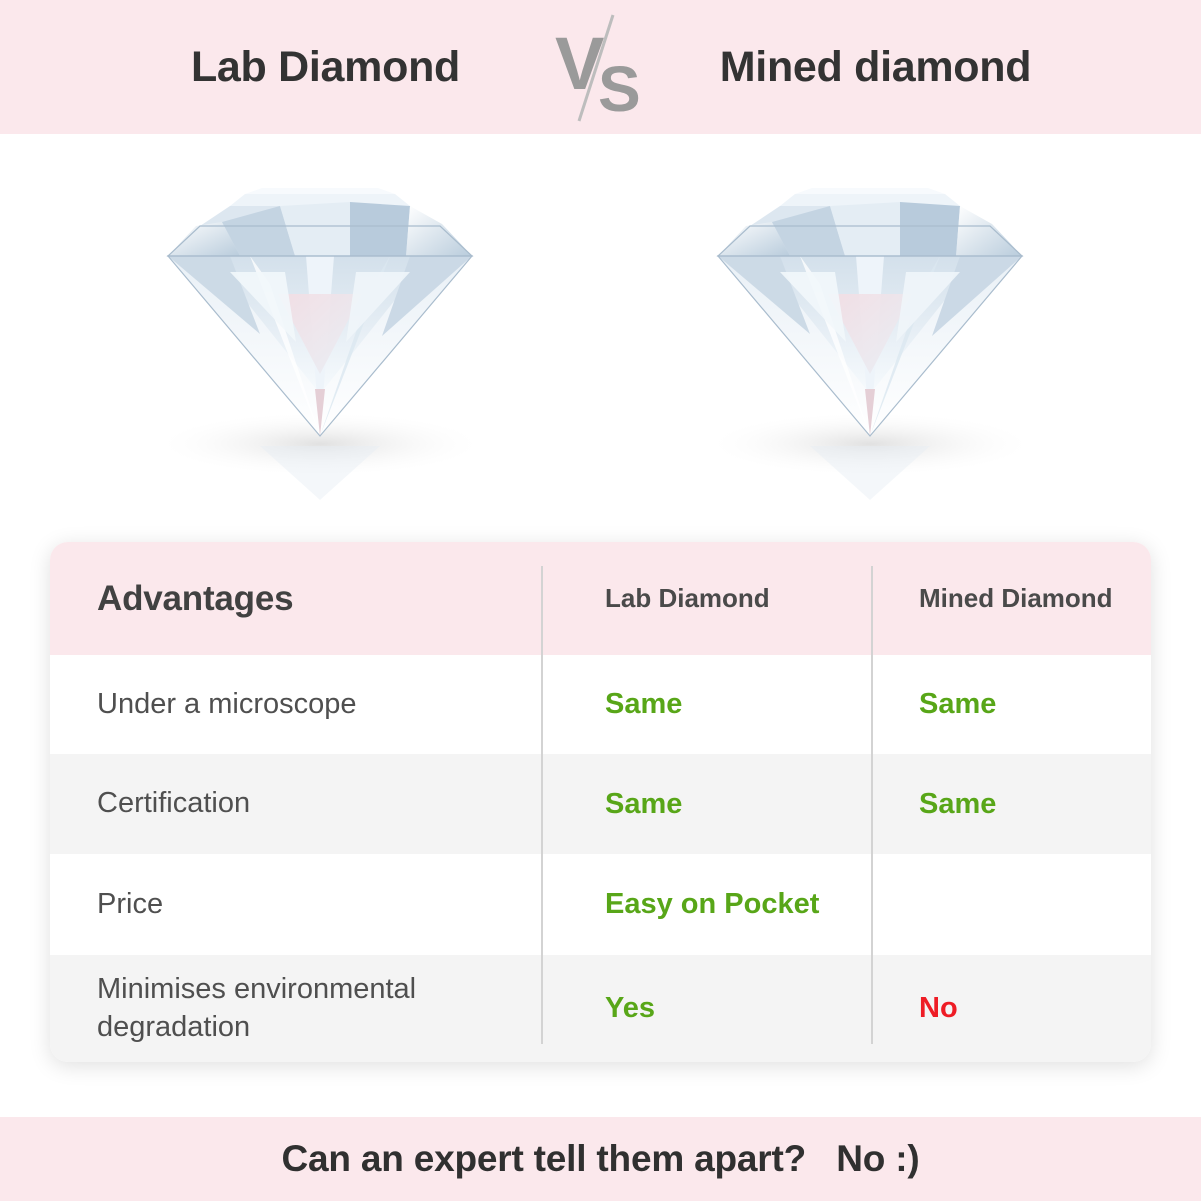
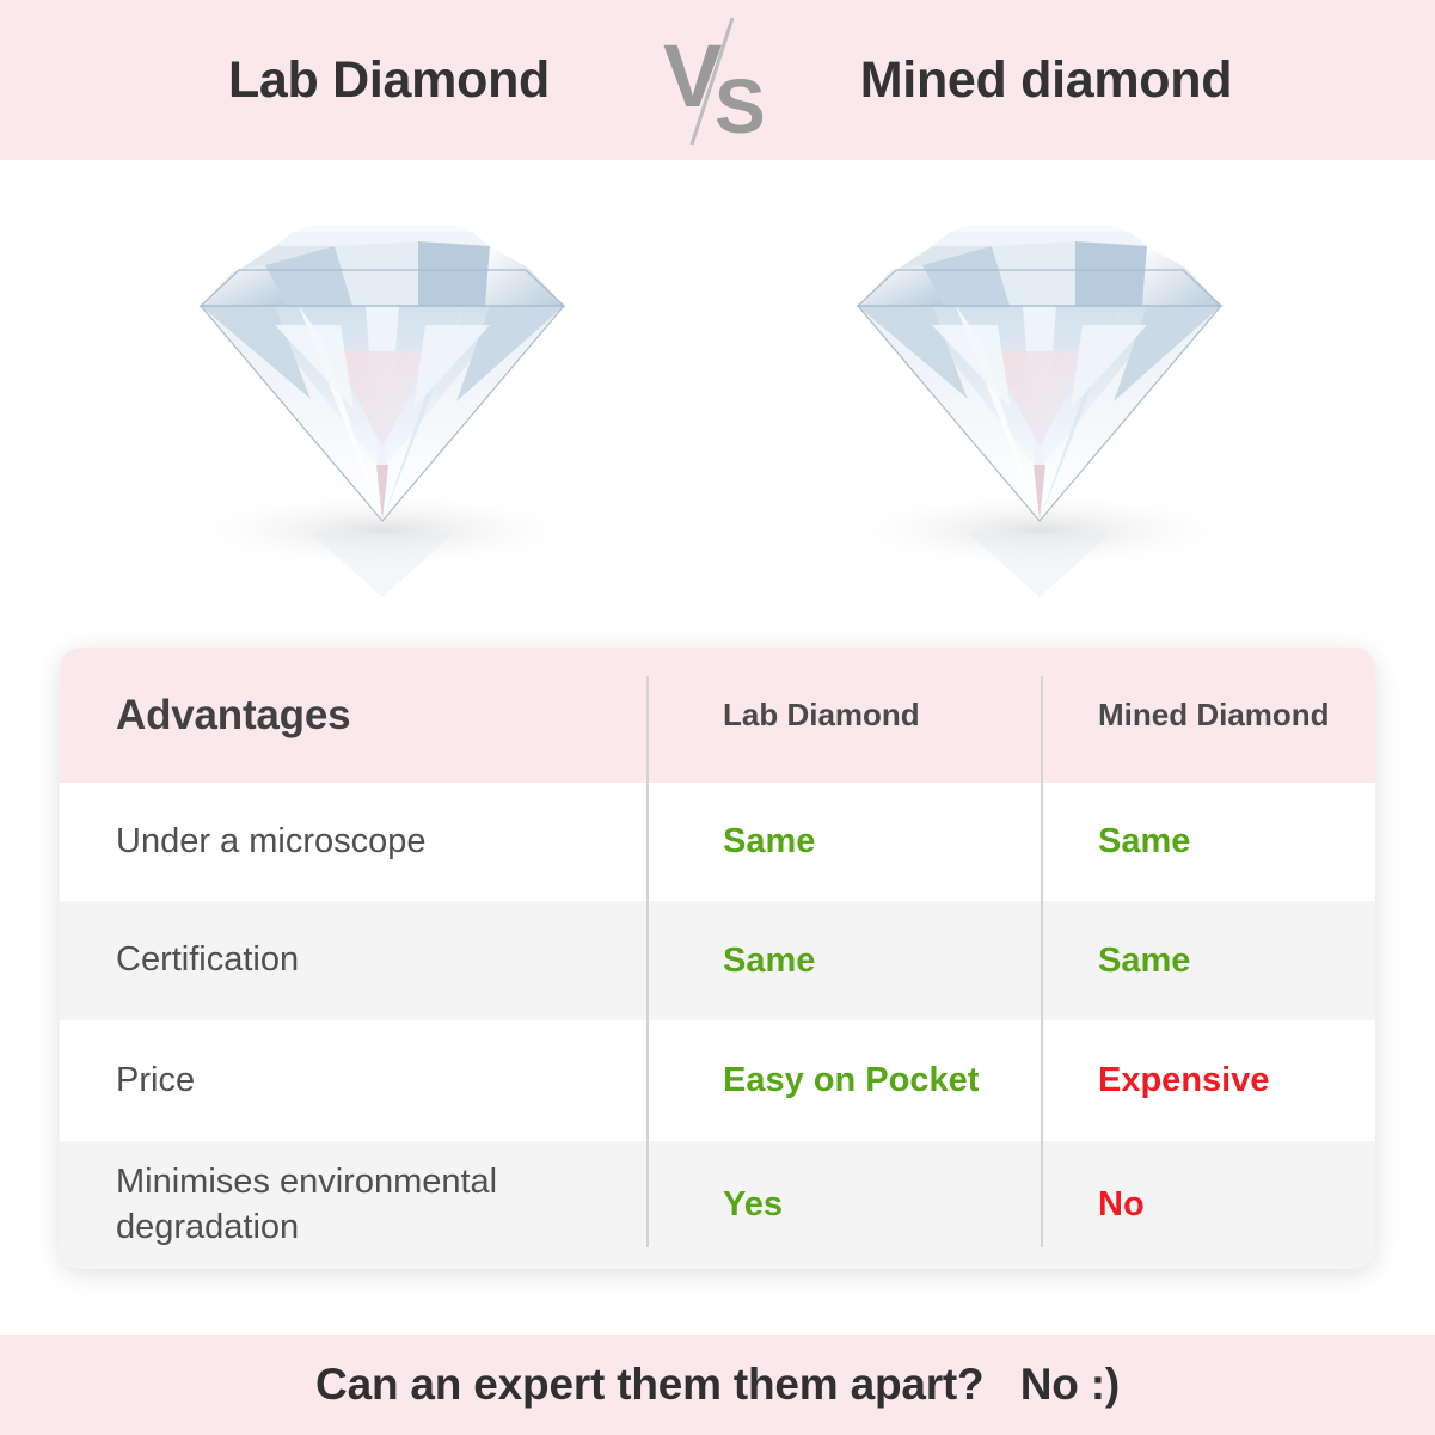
  Lab Diamond
  V
  S
  Mined diamond
  Advantages
  Lab Diamond
  Mined Diamond
  Under a microscope
  Same
  Same
  Certification
  Same
  Same
  Price
  Easy on Pocket
+ Expensive
  Minimises environmental degradation
  Yes
  No
- Can an expert tell them apart? No :)
+ Can an expert them them apart? No :)
